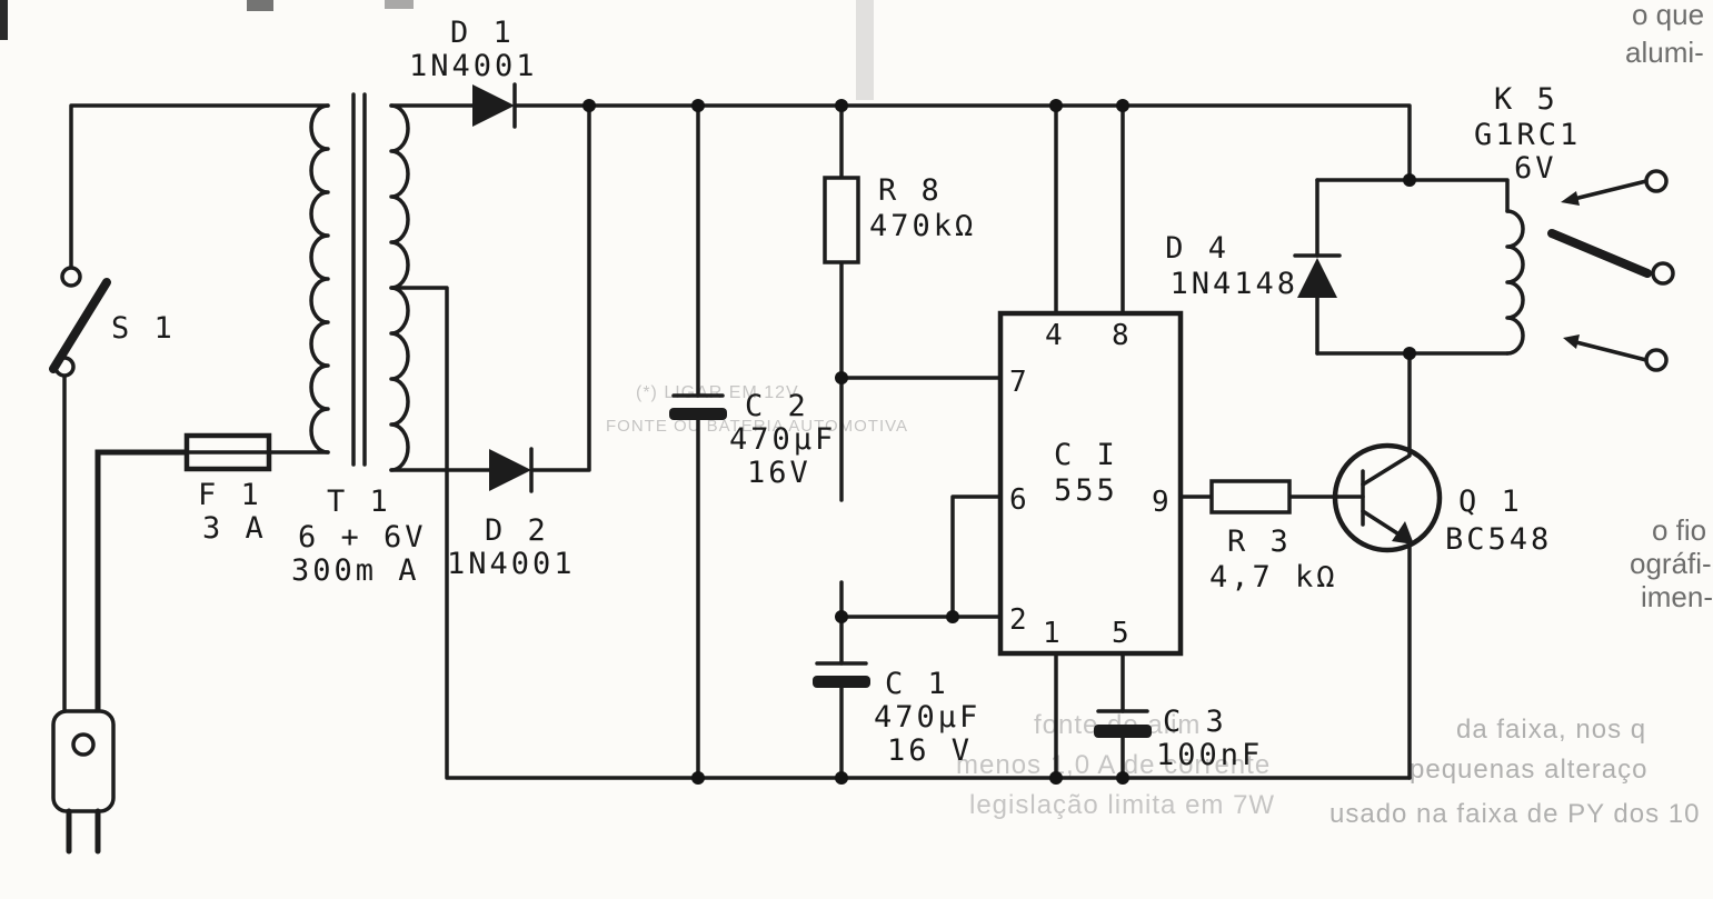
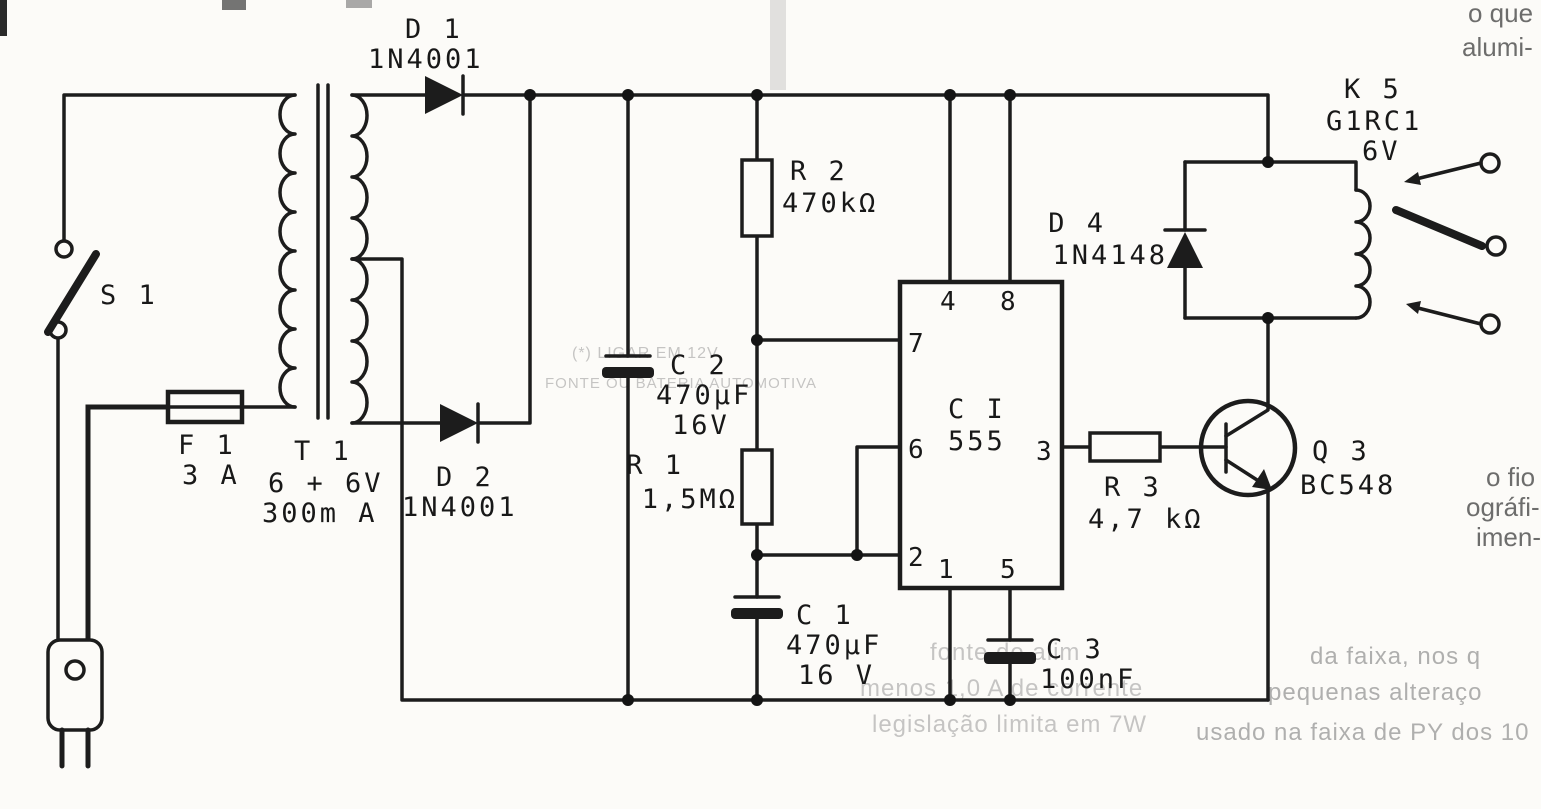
  (*) LIGAR EM 12V
  FONTE OU BATERIA AUTOMOTIVA
  o que
  alumi-
  o fio
  ográfi-
  imen-
  fonte alim
  menos 1,0 A de corrente
  legislação limita em 7W
  da faixa, nos q
  pequenas alteraço
  usado na faixa de PY dos 10
  S 1
  F 1
  3 A
  T 1
  6 + 6V
  300m A
  D 1
  1N4001
  D 2
  1N4001
  C 2
  470µF
  16V
- R 8
+ R 2
  470kΩ
+ R 1
+ 1,5MΩ
  C 1
  470µF
  16 V
  C I
  555
  4
  8
  7
  6
  2
  1
  5
- 9
+ 3
  C 3
  100nF
  R 3
  4,7 kΩ
- Q 1
+ Q 3
  BC548
  D 4
  1N4148
  K 5
  G1RC1
  6V
